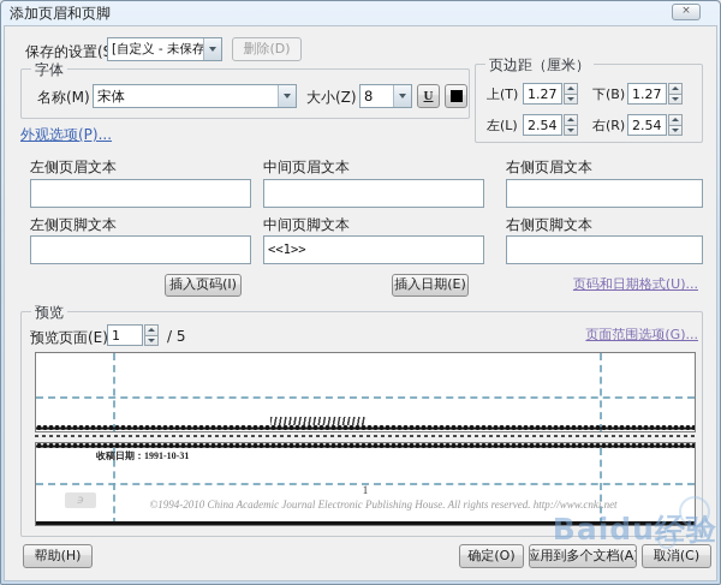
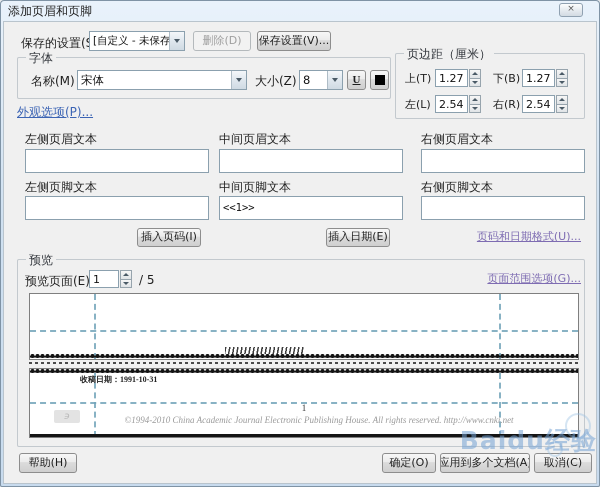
  添加页眉和页脚
  ×
  [自定义 - 未保存
  删除(D)
+ 保存设置(V)...
  字体
  名称(M)
  宋体
  大小(Z)
  8
  U
  外观选项(P)...
  页边距（厘米）
  上(T)
  1.27
  下(B)
  1.27
  左(L)
  2.54
  右(R)
  2.54
  左侧页眉文本
  中间页眉文本
  右侧页眉文本
  左侧页脚文本
  中间页脚文本
  右侧页脚文本
  <<1>>
  插入页码(I)
  插入日期(E)
  页码和日期格式(U)...
  预览
  预览页面(E)
  1
  / 5
  页面范围选项(G)...
  收稿日期：1991-10-31
  1
  ϶
  ©1994-2010 China Academic Journal Electronic Publishing House. All rights reserved. http://www.cnki.net
  帮助(H)
  确定(O)
  应用到多个文档(A
  取消(C)
  Baidu经验
